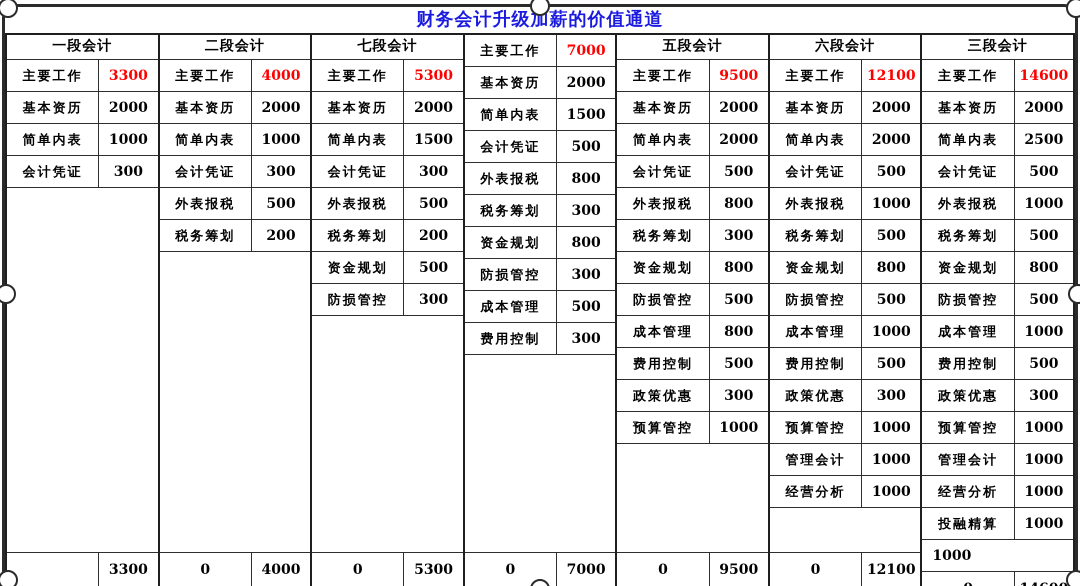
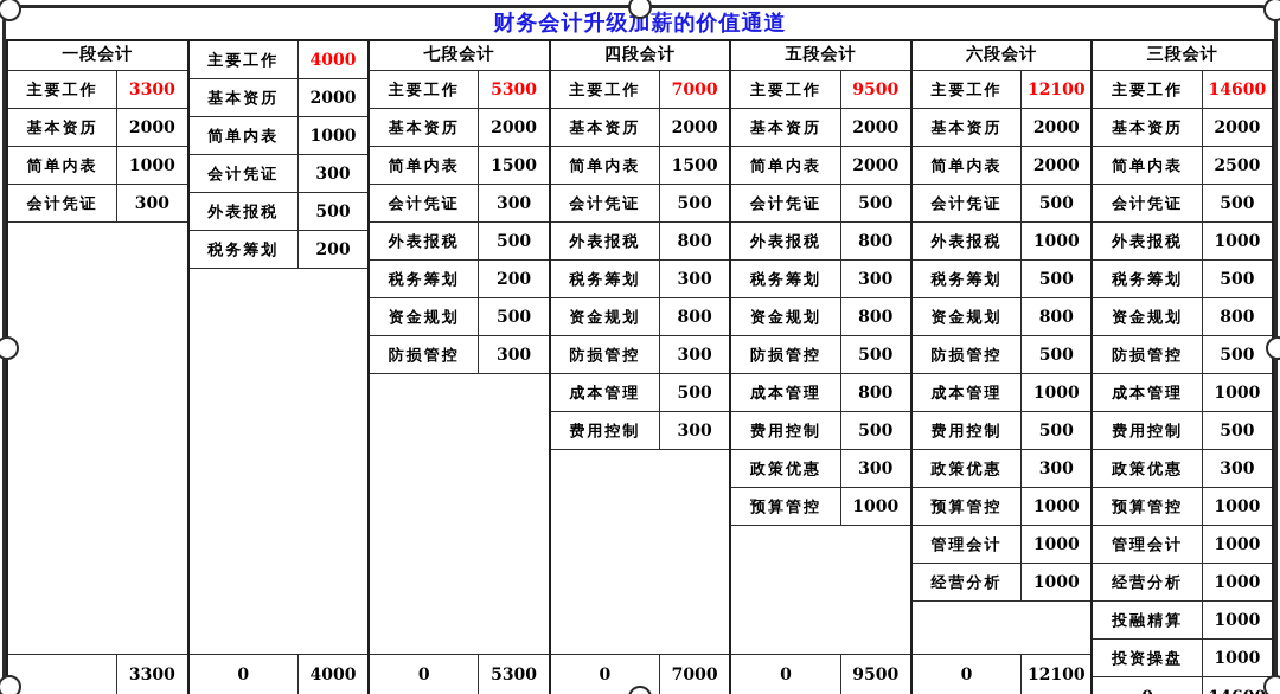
  财务会计升级加薪的价值通道
  一段会计
  主要工作
  3300
  基本资历
  2000
  简单内表
  1000
  会计凭证
  300
  3300
- 二段会计
  主要工作
  4000
  基本资历
  2000
  简单内表
  1000
  会计凭证
  300
  外表报税
  500
  税务筹划
  200
  0
  4000
  七段会计
  主要工作
  5300
  基本资历
  2000
  简单内表
  1500
  会计凭证
  300
  外表报税
  500
  税务筹划
  200
  资金规划
  500
  防损管控
  300
  0
  5300
+ 四段会计
  主要工作
  7000
  基本资历
  2000
  简单内表
  1500
  会计凭证
  500
  外表报税
  800
  税务筹划
  300
  资金规划
  800
  防损管控
  300
  成本管理
  500
  费用控制
  300
  0
  7000
  五段会计
  主要工作
  9500
  基本资历
  2000
  简单内表
  2000
  会计凭证
  500
  外表报税
  800
  税务筹划
  300
  资金规划
  800
  防损管控
  500
  成本管理
  800
  费用控制
  500
  政策优惠
  300
  预算管控
  1000
  0
  9500
  六段会计
  主要工作
  12100
  基本资历
  2000
  简单内表
  2000
  会计凭证
  500
  外表报税
  1000
  税务筹划
  500
  资金规划
  800
  防损管控
  500
  成本管理
  1000
  费用控制
  500
  政策优惠
  300
  预算管控
  1000
  管理会计
  1000
  经营分析
  1000
  0
  12100
  三段会计
  主要工作
  14600
  基本资历
  2000
  简单内表
  2500
  会计凭证
  500
  外表报税
  1000
  税务筹划
  500
  资金规划
  800
  防损管控
  500
  成本管理
  1000
  费用控制
  500
  政策优惠
  300
  预算管控
  1000
  管理会计
  1000
  经营分析
  1000
  投融精算
  1000
+ 投资操盘
  1000
